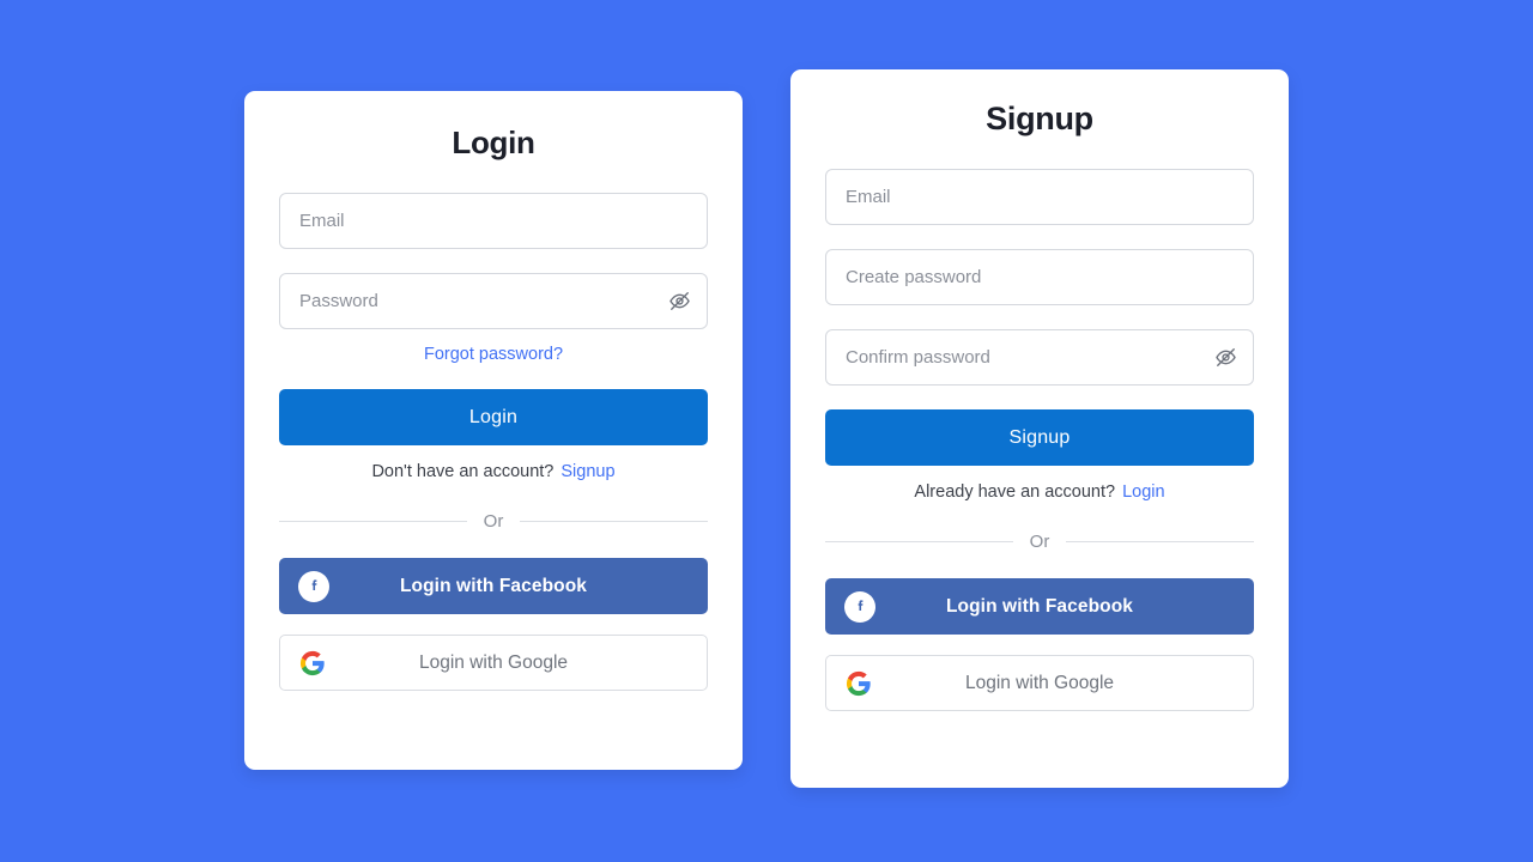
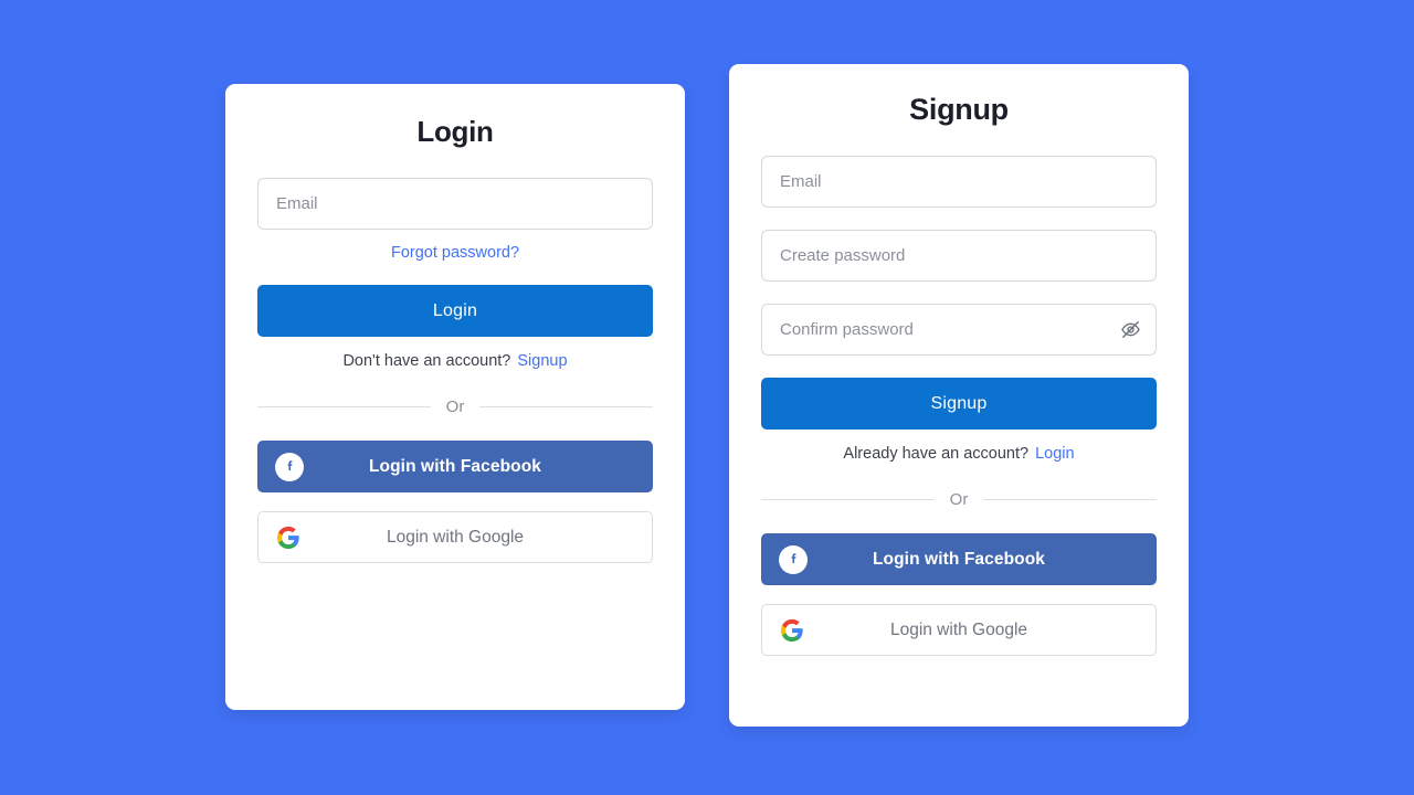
  Login
  Email
- Password
  Forgot password?
  Login
  Don't have an account? Signup
  Or
  Login with Facebook
  Login with Google
  Signup
  Email
  Create password
  Confirm password
  Signup
  Already have an account? Login
  Or
  Login with Facebook
  Login with Google
